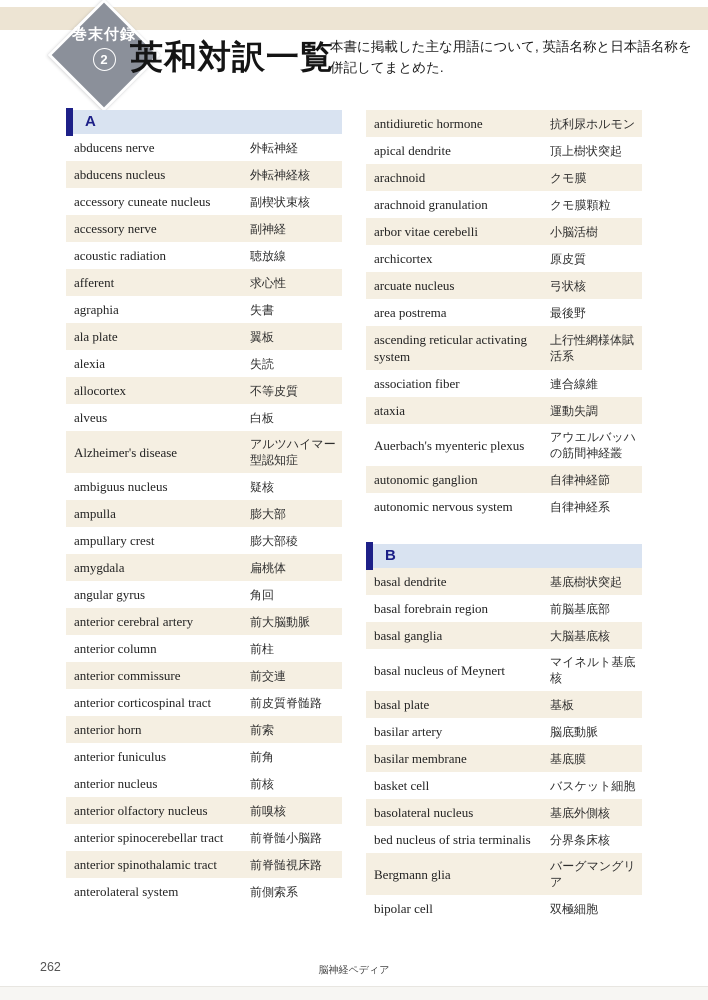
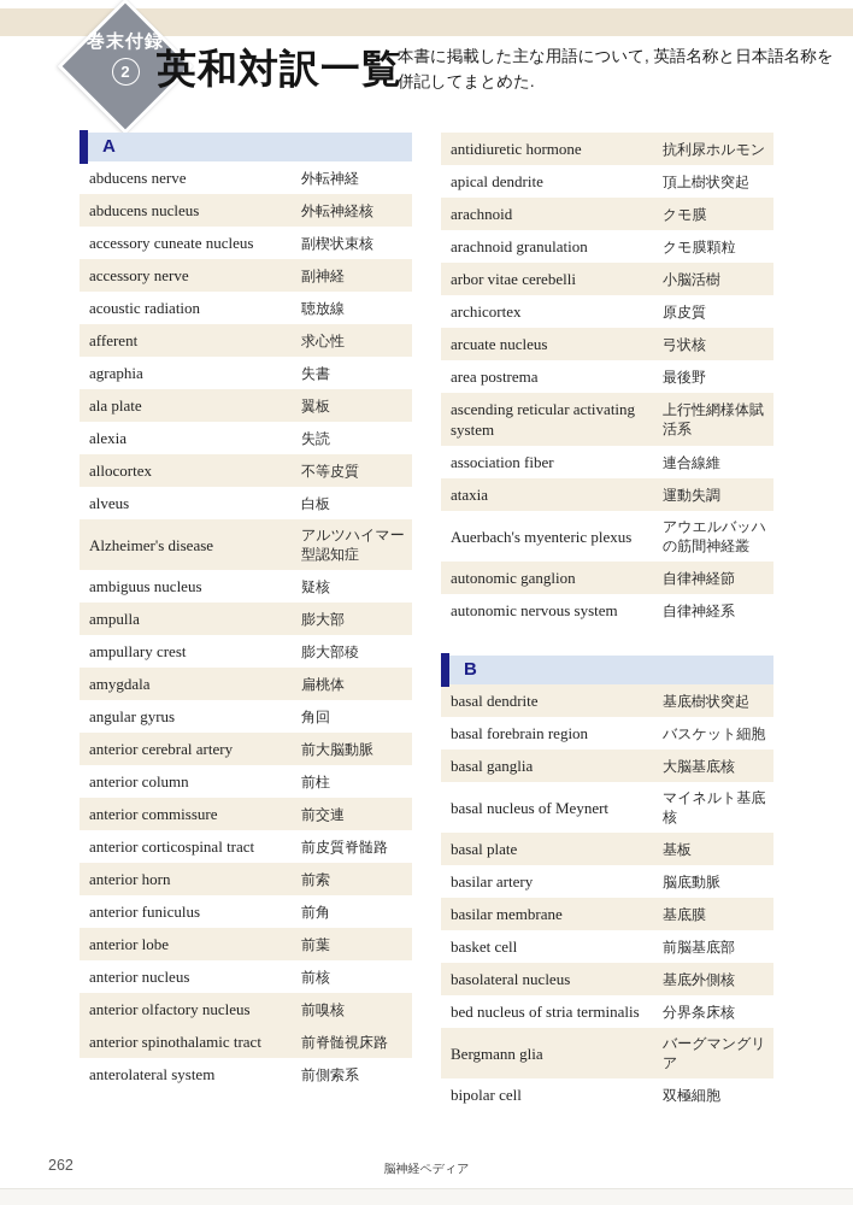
  巻末付録
  2
  英和対訳一覧
  本書に掲載した主な用語について, 英語名称と日本語名称を併記してまとめた.
  A
  abducens nerve
  外転神経
  abducens nucleus
  外転神経核
  accessory cuneate nucleus
  副楔状束核
  accessory nerve
  副神経
  acoustic radiation
  聴放線
  afferent
  求心性
  agraphia
  失書
  ala plate
  翼板
  alexia
  失読
  allocortex
  不等皮質
  alveus
  白板
  Alzheimer's disease
  アルツハイマー型認知症
  ambiguus nucleus
  疑核
  ampulla
  膨大部
  ampullary crest
  膨大部稜
  amygdala
  扁桃体
  angular gyrus
  角回
  anterior cerebral artery
  前大脳動脈
  anterior column
  前柱
  anterior commissure
  前交連
  anterior corticospinal tract
  前皮質脊髄路
  anterior horn
  前索
  anterior funiculus
  前角
+ anterior lobe
+ 前葉
  anterior nucleus
  前核
  anterior olfactory nucleus
  前嗅核
- anterior spinocerebellar tract
- 前脊髄小脳路
  anterior spinothalamic tract
  前脊髄視床路
  anterolateral system
  前側索系
  antidiuretic hormone
  抗利尿ホルモン
  apical dendrite
  頂上樹状突起
  arachnoid
  クモ膜
  arachnoid granulation
  クモ膜顆粒
  arbor vitae cerebelli
  小脳活樹
  archicortex
  原皮質
  arcuate nucleus
  弓状核
  area postrema
  最後野
  ascending reticular activating system
  上行性網様体賦活系
  association fiber
  連合線維
  ataxia
  運動失調
  Auerbach's myenteric plexus
  アウエルバッハの筋間神経叢
  autonomic ganglion
  自律神経節
  autonomic nervous system
  自律神経系
  B
  basal dendrite
  基底樹状突起
  basal forebrain region
- 前脳基底部
+ バスケット細胞
  basal ganglia
  大脳基底核
  basal nucleus of Meynert
  マイネルト基底核
  basal plate
  基板
  basilar artery
  脳底動脈
  basilar membrane
  基底膜
  basket cell
- バスケット細胞
+ 前脳基底部
  basolateral nucleus
  基底外側核
  bed nucleus of stria terminalis
  分界条床核
  Bergmann glia
  バーグマングリア
  bipolar cell
  双極細胞
  262
  脳神経ペディア
